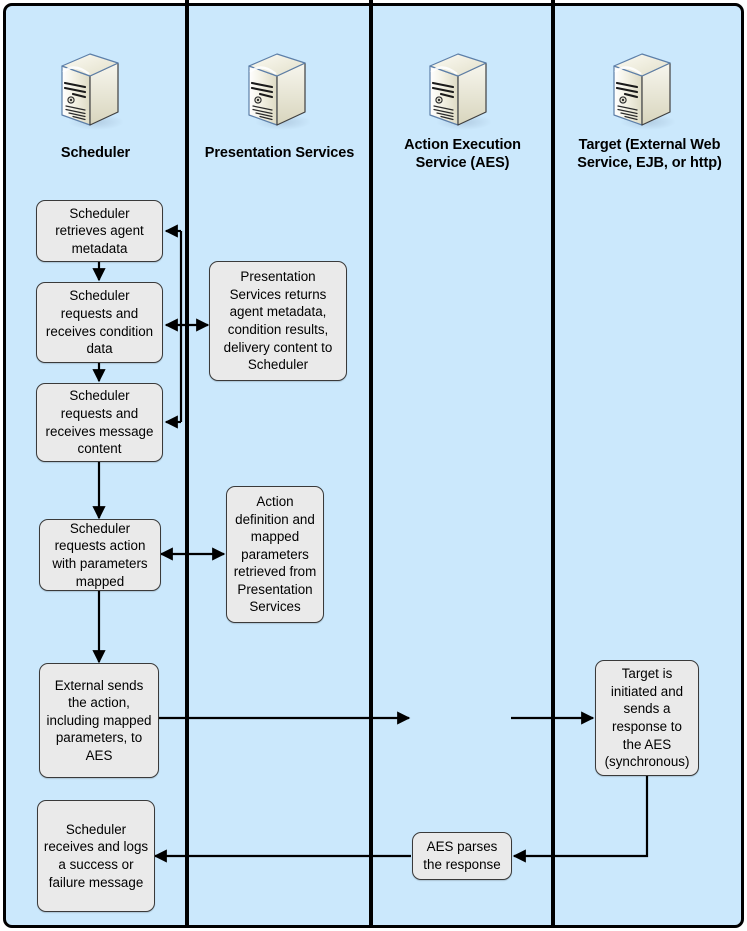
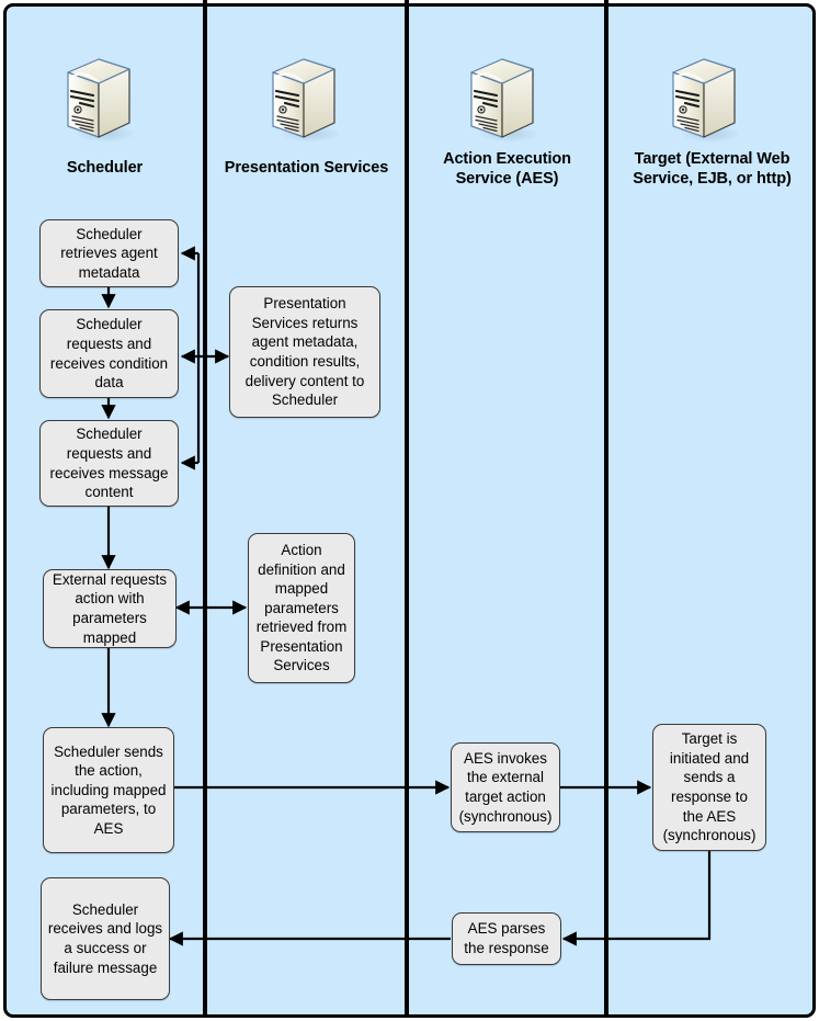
  Scheduler
  Presentation Services
  Action Execution
  Service (AES)
  Target (External Web
  Service, EJB, or http)
  Scheduler retrieves agent metadata
  Scheduler requests and receives condition data
  Scheduler requests and receives message content
  Presentation Services returns agent metadata, condition results, delivery content to Scheduler
- Scheduler requests action with parameters mapped
+ External requests action with parameters mapped
  Action definition and mapped parameters retrieved from Presentation Services
- External sends the action, including mapped parameters, to AES
+ Scheduler sends the action, including mapped parameters, to AES
+ AES invokes the external target action (synchronous)
  Target is initiated and sends a response to the AES (synchronous)
  Scheduler receives and logs a success or failure message
  AES parses the response
